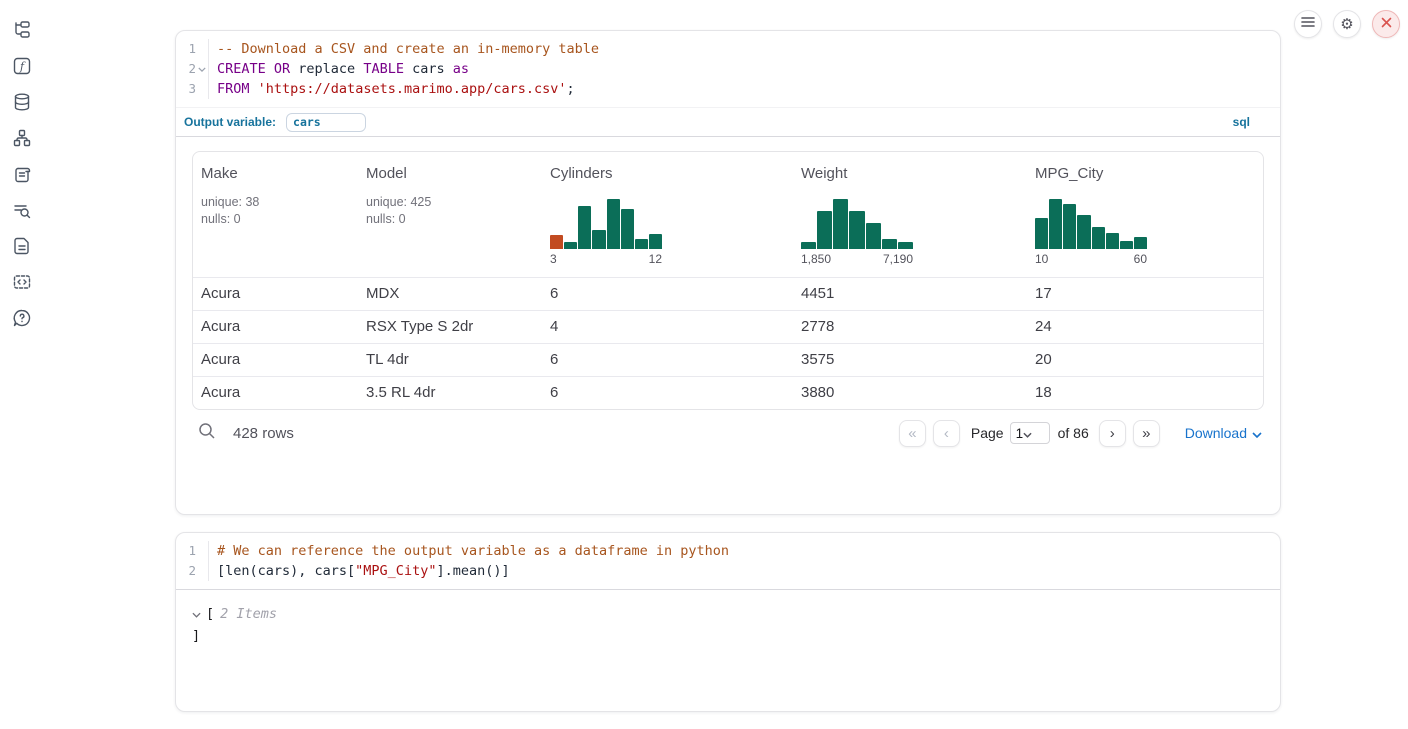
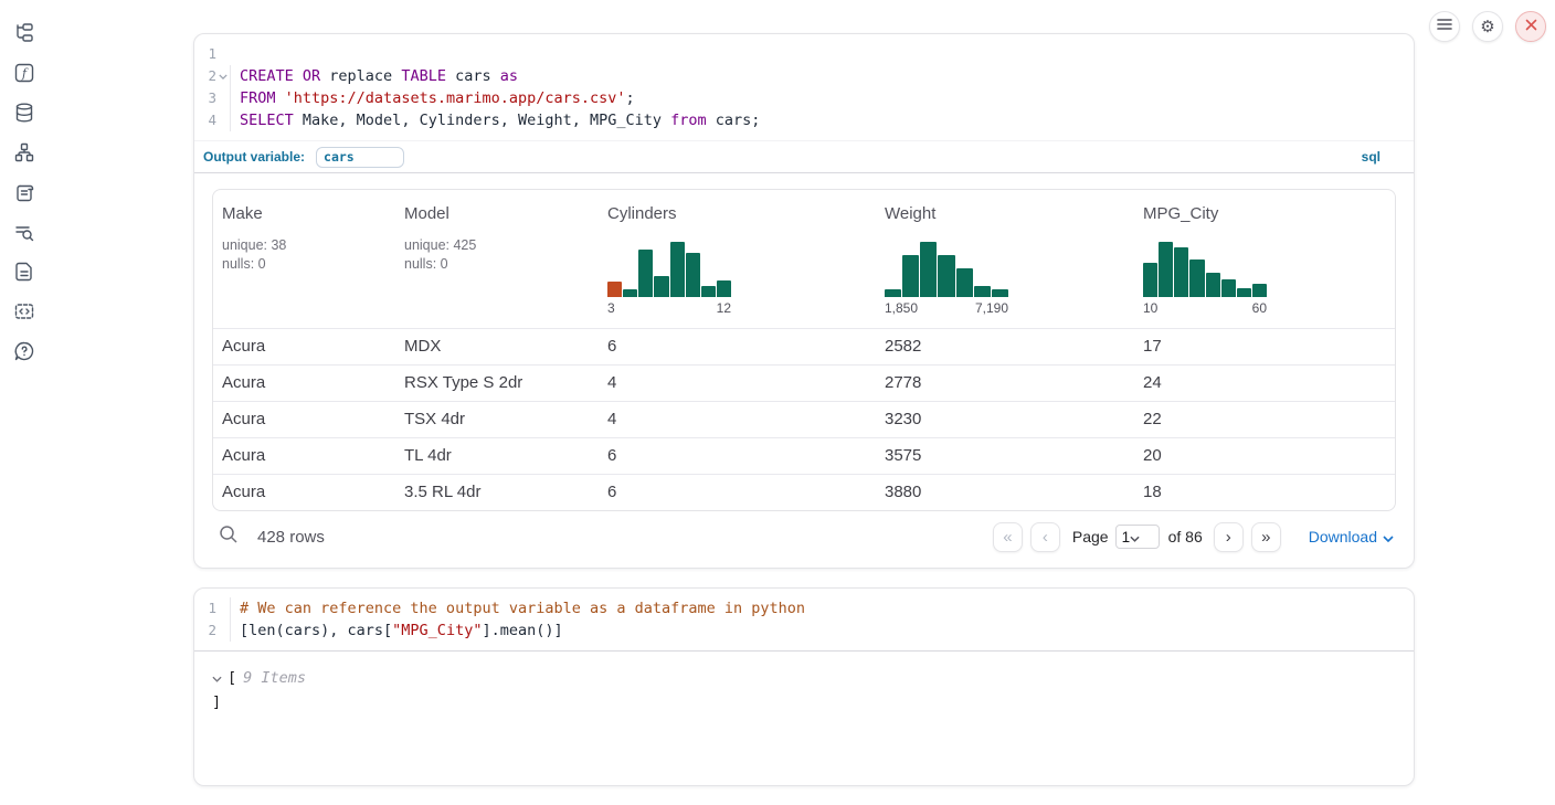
  f
  ⚙
  1
- -- Download a CSV and create an in-memory table
  2
  CREATE OR replace TABLE cars as
  3
  FROM 'https://datasets.marimo.app/cars.csv';
+ 4
+ SELECT Make, Model, Cylinders, Weight, MPG_City from cars;
  Output variable:
  cars
  sql
  Make unique: 38nulls: 0	Model unique: 425nulls: 0	Cylinders 3 12	Weight 1,850 7,190	MPG_City 10 60
- Acura	MDX	6	4451	17
+ Acura	MDX	6	2582	17
  Acura	RSX Type S 2dr	4	2778	24
+ Acura	TSX 4dr	4	3230	22
  Acura	TL 4dr	6	3575	20
  Acura	3.5 RL 4dr	6	3880	18
  428 rows
  «
  ‹
  Page
  1
  of 86
  ›
  »
  Download
  1
  # We can reference the output variable as a dataframe in python
  2
  [len(cars), cars["MPG_City"].mean()]
  [
- 2 Items
+ 9 Items
  ]
